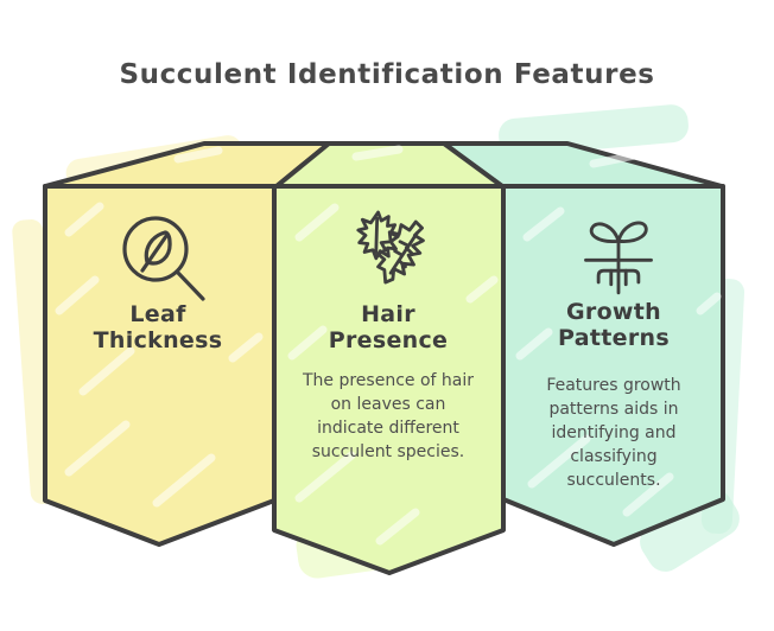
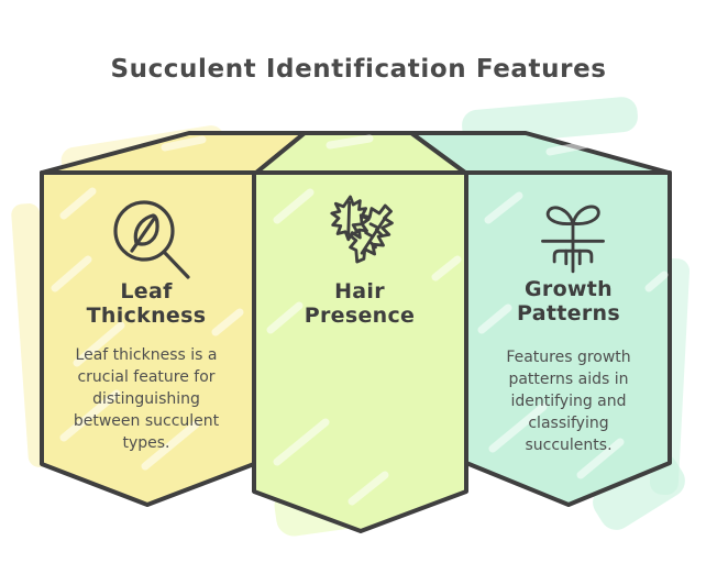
  Succulent Identification Features
  Leaf
  Thickness
+ Leaf thickness is a crucial feature for distinguishing between succulent types.
  Hair
  Presence
- The presence of hair on leaves can indicate different succulent species.
  Growth
  Patterns
  Features growth patterns aids in identifying and classifying succulents.
